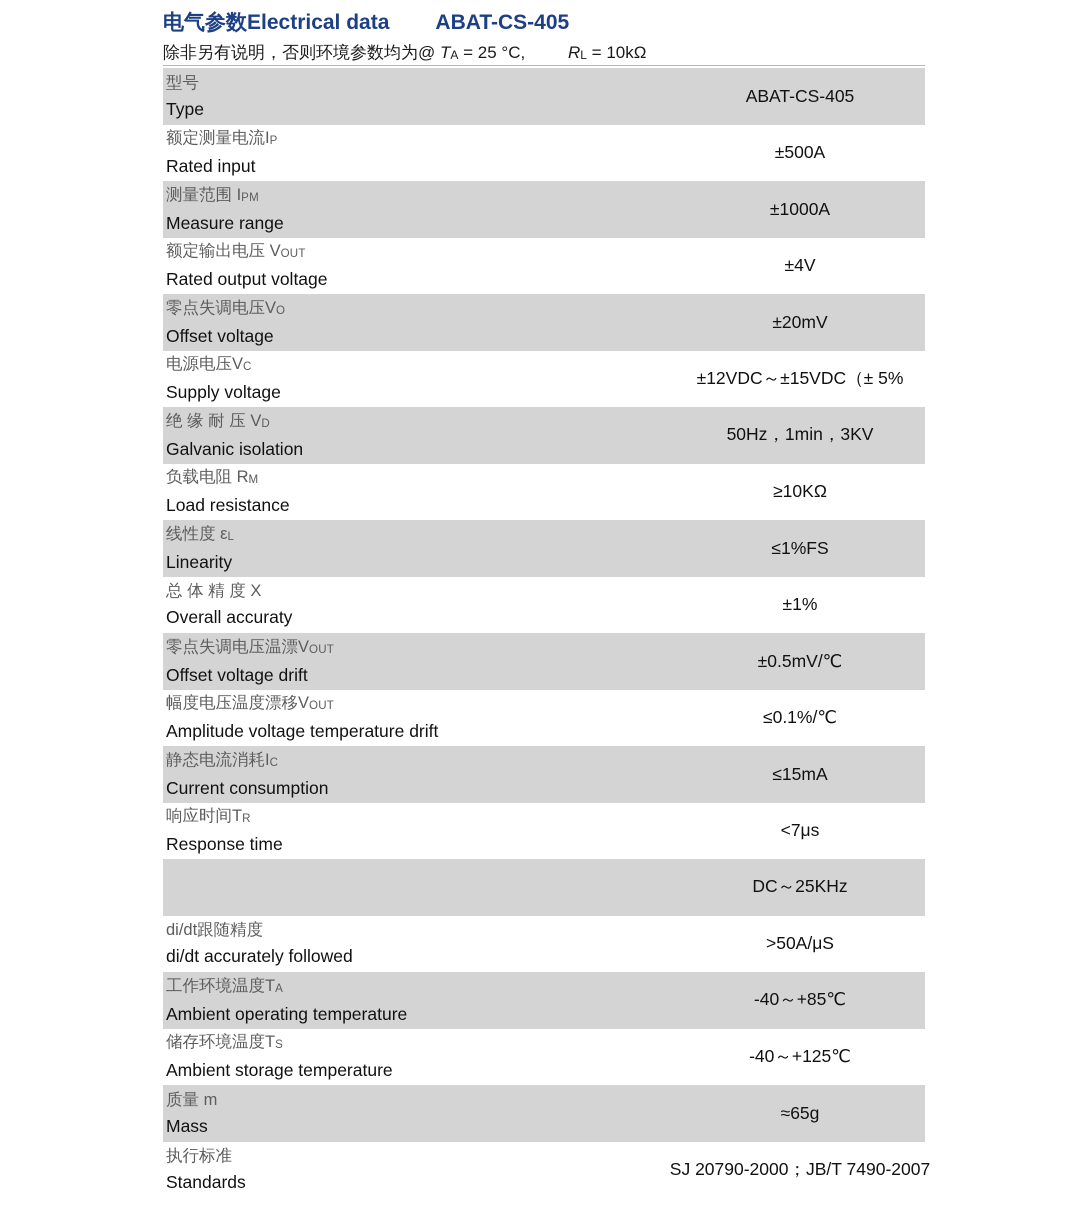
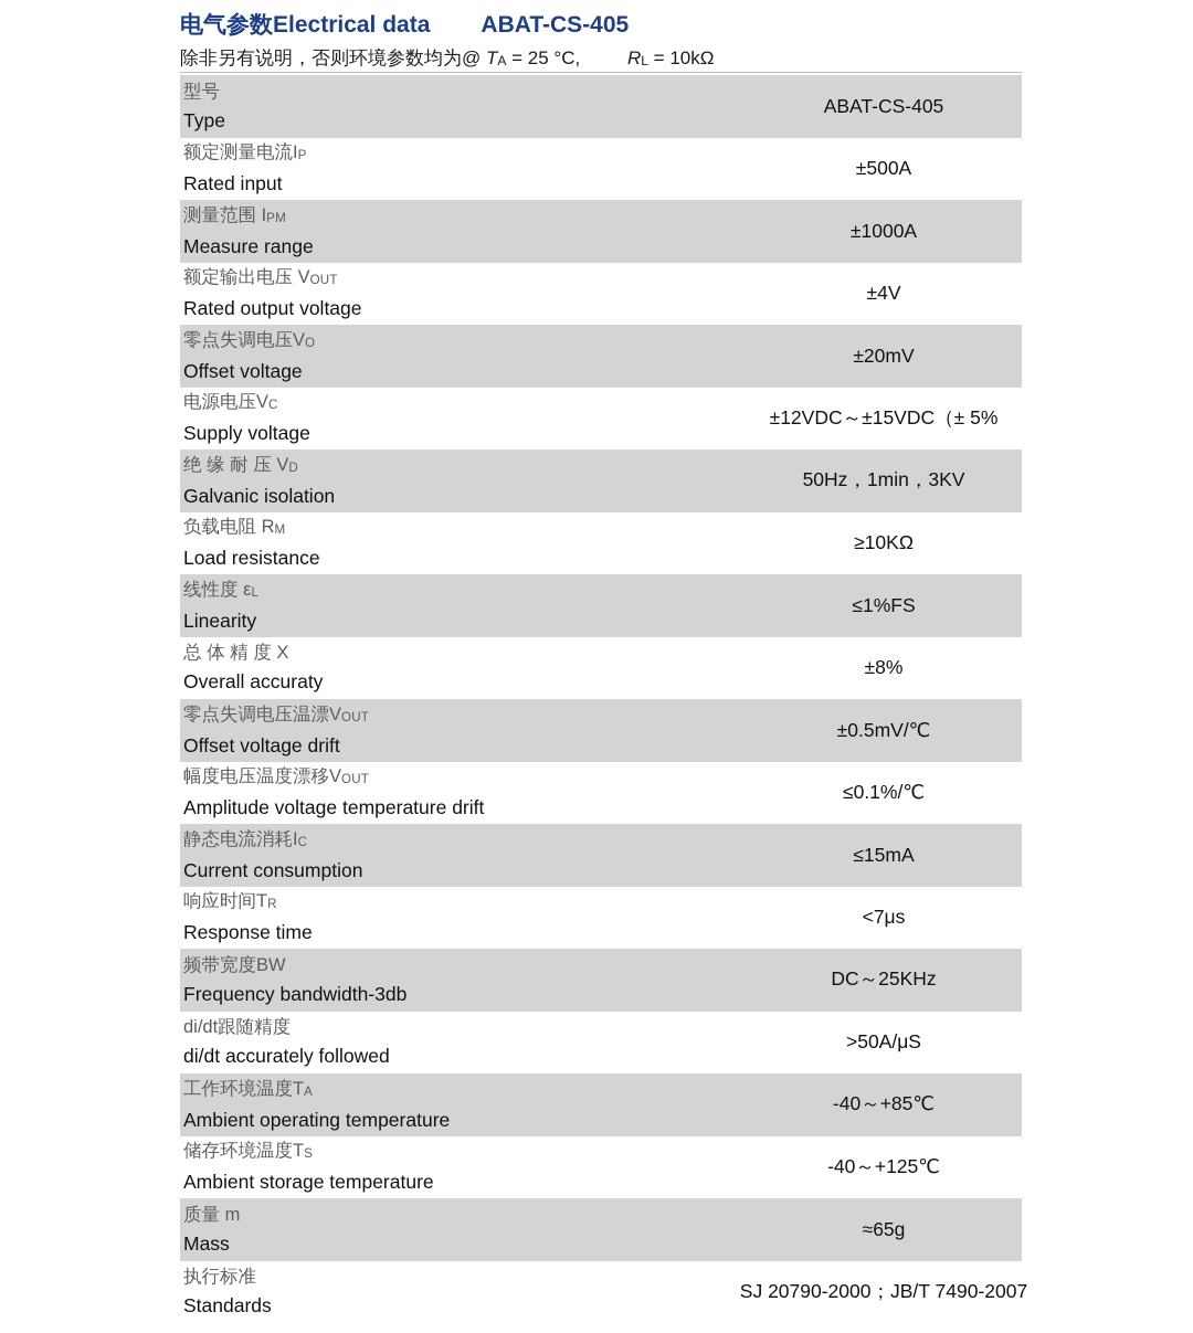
  电气参数Electrical data ABAT-CS-405
  除非另有说明，否则环境参数均为@ TA = 25 °C, RL = 10kΩ
  型号
  Type
  ABAT-CS-405
  额定测量电流IP
  Rated input
  ±500A
  测量范围 IPM
  Measure range
  ±1000A
  额定输出电压 VOUT
  Rated output voltage
  ±4V
  零点失调电压VO
  Offset voltage
  ±20mV
  电源电压VC
  Supply voltage
  ±12VDC～±15VDC（± 5%
  绝 缘 耐 压 VD
  Galvanic isolation
  50Hz，1min，3KV
  负载电阻 RM
  Load resistance
  ≥10KΩ
  线性度 εL
  Linearity
  ≤1%FS
  总 体 精 度 X
  Overall accuraty
- ±1%
+ ±8%
  零点失调电压温漂VOUT
  Offset voltage drift
  ±0.5mV/℃
  幅度电压温度漂移VOUT
  Amplitude voltage temperature drift
  ≤0.1%/℃
  静态电流消耗IC
  Current consumption
  ≤15mA
  响应时间TR
  Response time
  <7μs
+ 频带宽度BW
+ Frequency bandwidth-3db
  DC～25KHz
  di/dt跟随精度
  di/dt accurately followed
  >50A/μS
  工作环境温度TA
  Ambient operating temperature
  -40～+85℃
  储存环境温度TS
  Ambient storage temperature
  -40～+125℃
  质量 m
  Mass
  ≈65g
  执行标准
  Standards
  SJ 20790-2000；JB/T 7490-2007
